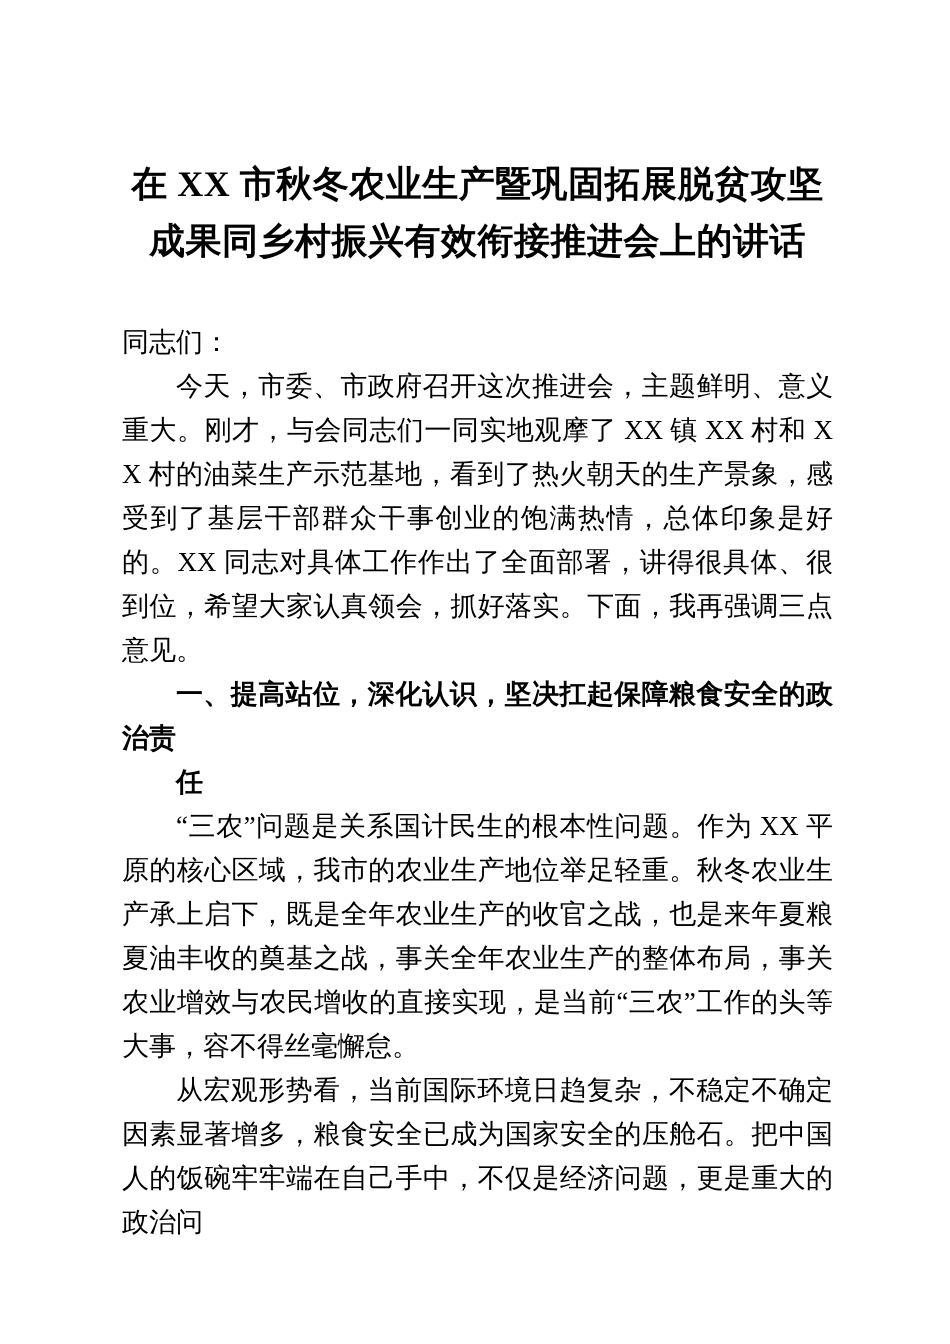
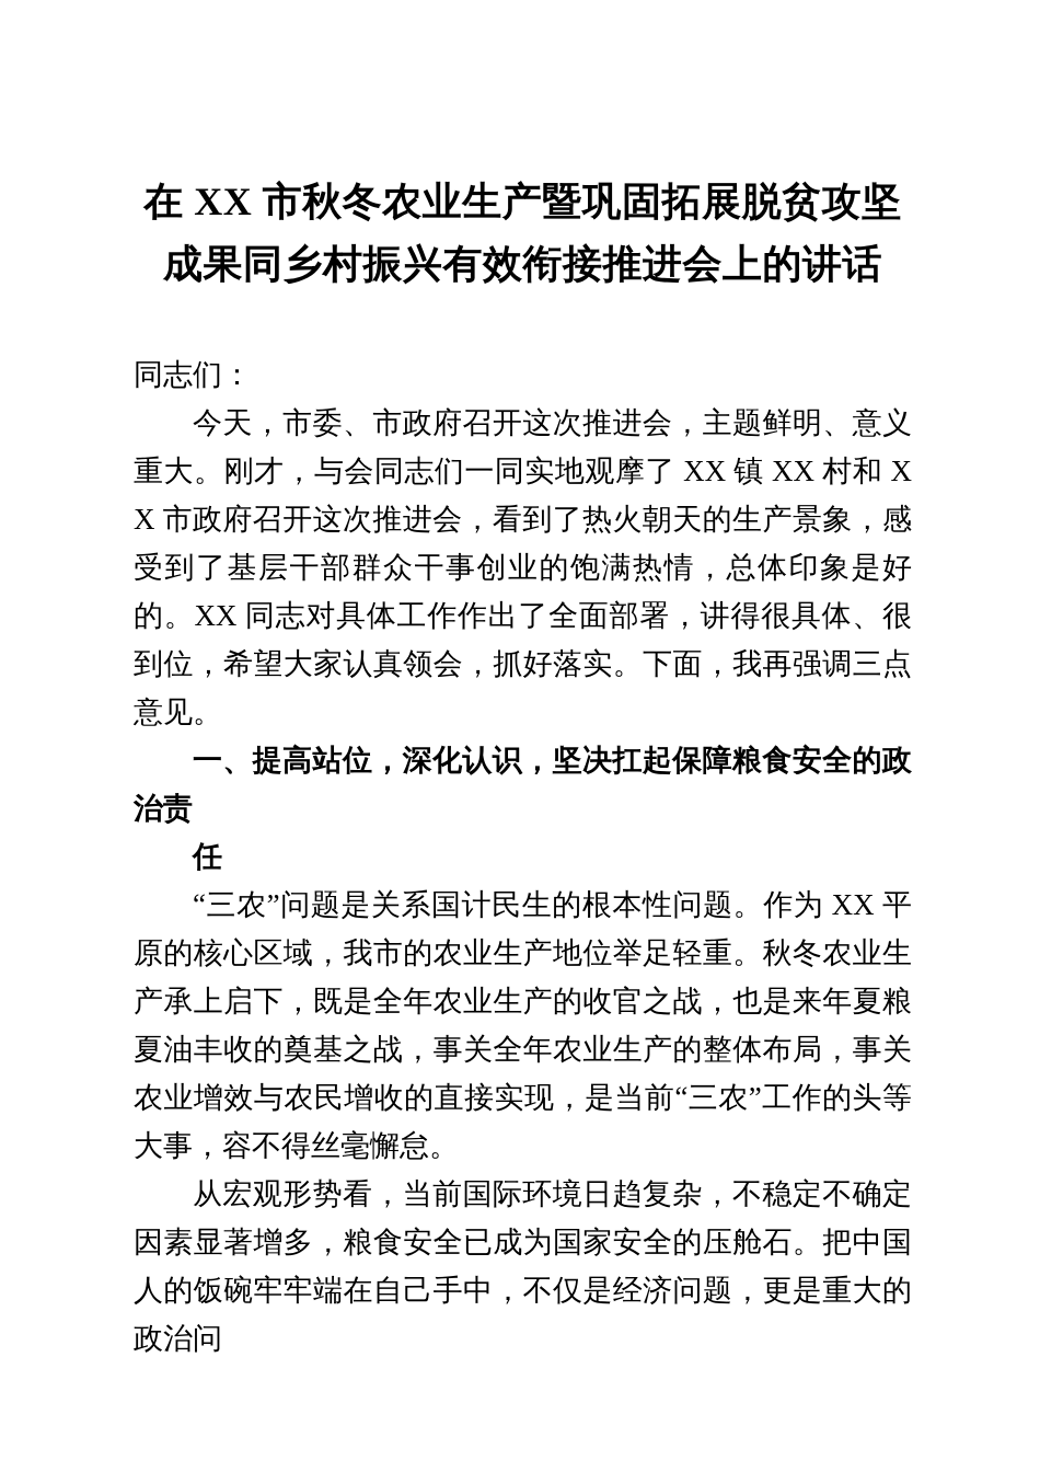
  在 XX 市秋冬农业生产暨巩固拓展脱贫攻坚成果同乡村振兴有效衔接推进会上的讲话
  同志们：
- 今天，市委、市政府召开这次推进会，主题鲜明、意义重大。刚才，与会同志们一同实地观摩了 XX 镇 XX 村和 XX 村的油菜生产示范基地，看到了热火朝天的生产景象，感受到了基层干部群众干事创业的饱满热情，总体印象是好的。XX 同志对具体工作作出了全面部署，讲得很具体、很到位，希望大家认真领会，抓好落实。下面，我再强调三点意见。
+ 今天，市委、市政府召开这次推进会，主题鲜明、意义重大。刚才，与会同志们一同实地观摩了 XX 镇 XX 村和 XX 市政府召开这次推进会，看到了热火朝天的生产景象，感受到了基层干部群众干事创业的饱满热情，总体印象是好的。XX 同志对具体工作作出了全面部署，讲得很具体、很到位，希望大家认真领会，抓好落实。下面，我再强调三点意见。
  一、提高站位，深化认识，坚决扛起保障粮食安全的政治责
  任
  “三农”问题是关系国计民生的根本性问题。作为 XX 平原的核心区域，我市的农业生产地位举足轻重。秋冬农业生产承上启下，既是全年农业生产的收官之战，也是来年夏粮夏油丰收的奠基之战，事关全年农业生产的整体布局，事关农业增效与农民增收的直接实现，是当前“三农”工作的头等大事，容不得丝毫懈怠。
  从宏观形势看，当前国际环境日趋复杂，不稳定不确定因素显著增多，粮食安全已成为国家安全的压舱石。把中国人的饭碗牢牢端在自己手中，不仅是经济问题，更是重大的政治问
